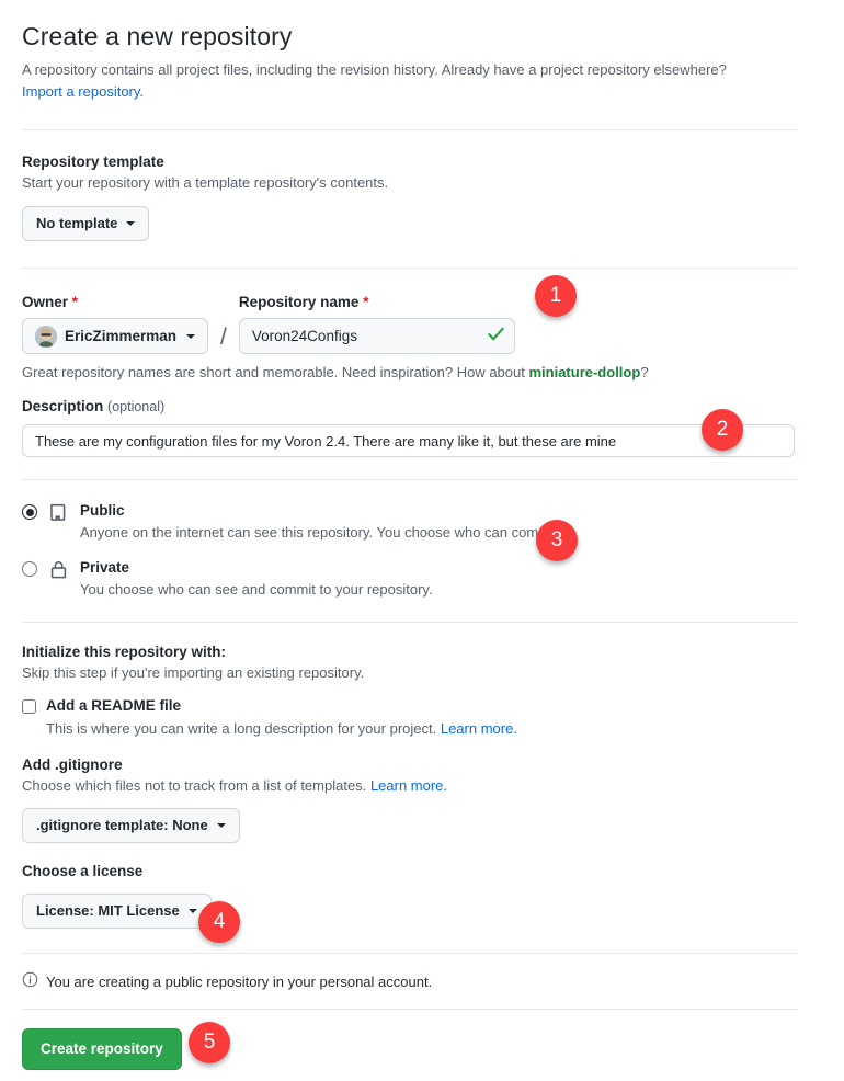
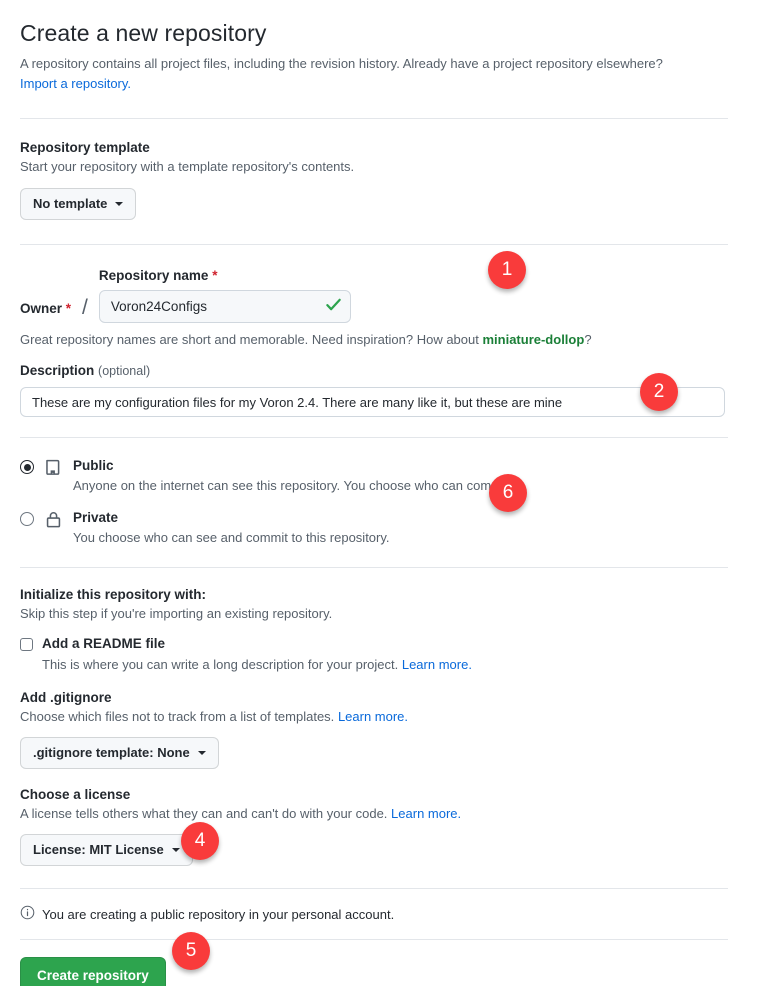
  Create a new repository
  A repository contains all project files, including the revision history. Already have a project repository elsewhere?
  Import a repository.
  Repository template
  Start your repository with a template repository's contents.
  No template
  Owner *
- EricZimmerman
  /
  Repository name *
  Voron24Configs
  Great repository names are short and memorable. Need inspiration? How about miniature-dollop?
  Description (optional)
  These are my configuration files for my Voron 2.4. There are many like it, but these are mine
  Public
  Anyone on the internet can see this repository. You choose who can com
  Private
- You choose who can see and commit to your repository.
+ You choose who can see and commit to this repository.
  Initialize this repository with:
  Skip this step if you're importing an existing repository.
  Add a README file
  This is where you can write a long description for your project. Learn more.
  Add .gitignore
  Choose which files not to track from a list of templates. Learn more.
  .gitignore template: None
  Choose a license
+ A license tells others what they can and can't do with your code. Learn more.
  License: MIT License
  You are creating a public repository in your personal account.
  Create repository
  1
  2
- 3
+ 6
  4
  5
